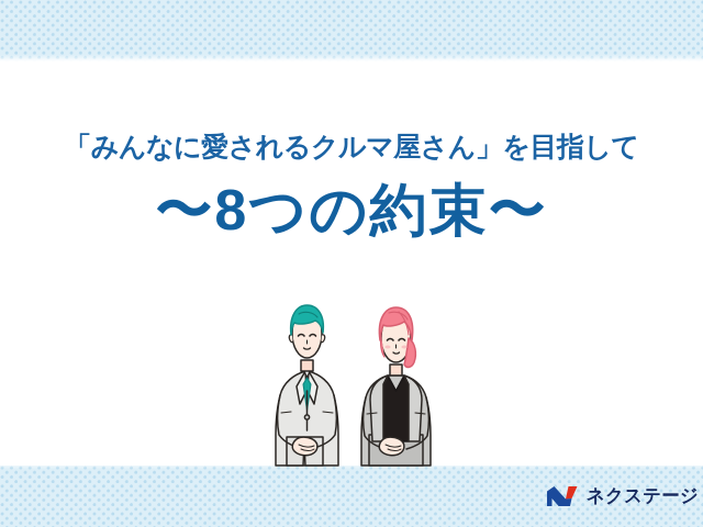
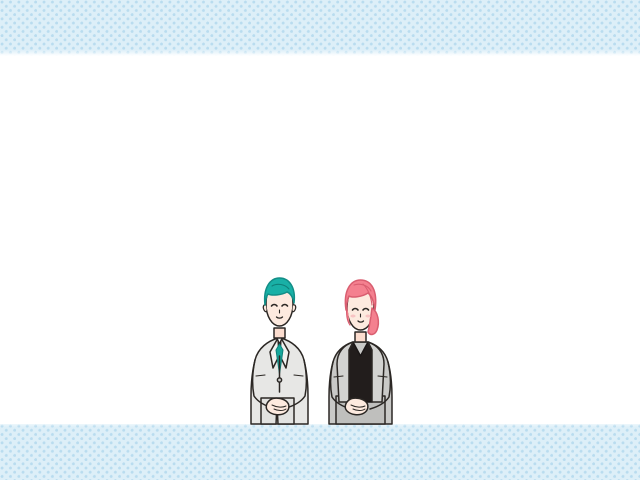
- 「みんなに愛されるクルマ屋さん」を目指して
- 〜8つの約束〜
- ネクステージ
